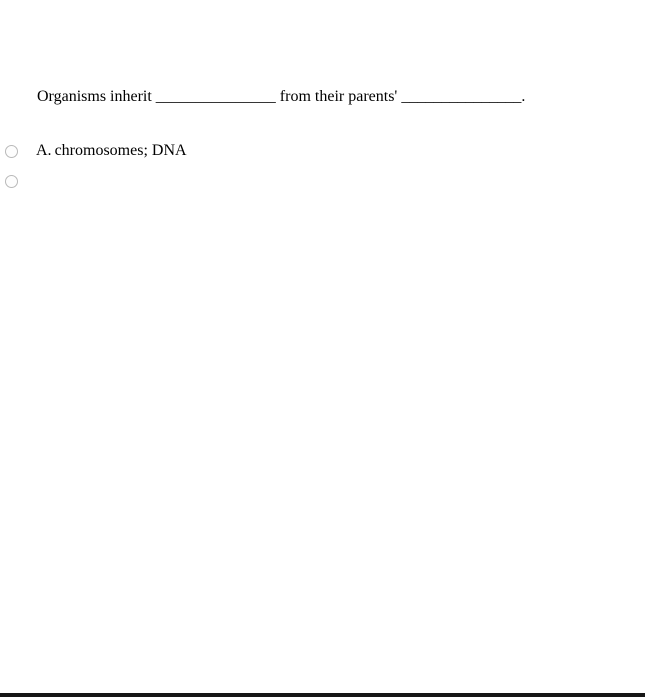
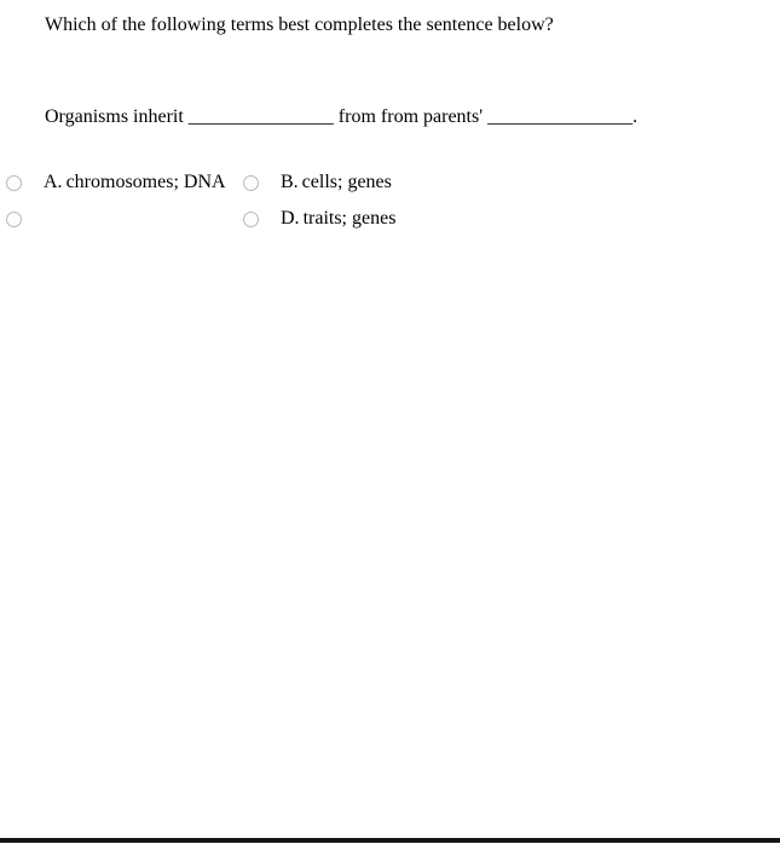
+ Which of the following terms best completes the sentence below?
- Organisms inherit _______________ from their parents' _______________.
+ Organisms inherit _______________ from from parents' _______________.
  A. chromosomes; DNA
+ B. cells; genes
+ D. traits; genes
